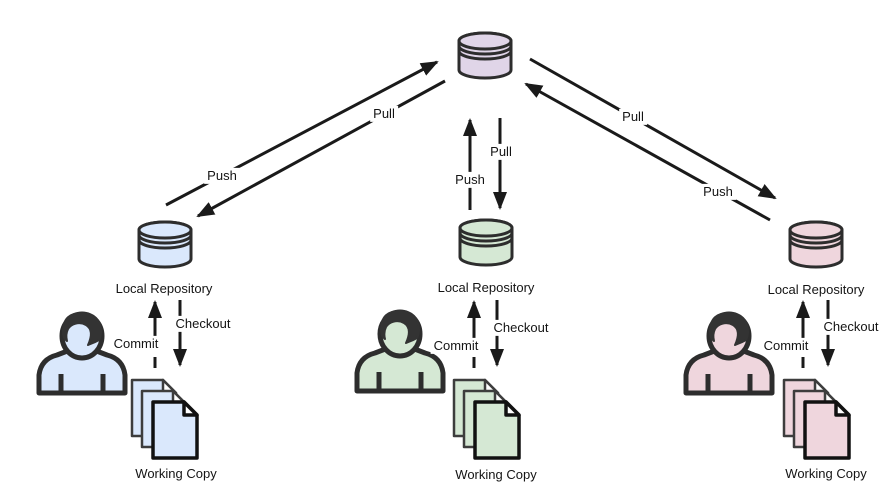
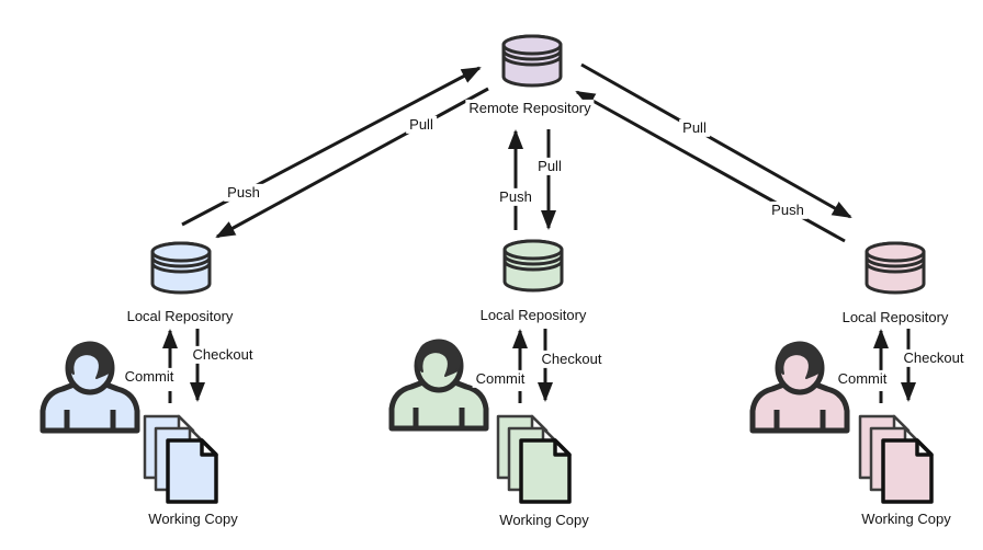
+ Remote Repository
  Local Repository
  Local Repository
  Local Repository
  Working Copy
  Working Copy
  Working Copy
  Push
  Pull
  Push
  Pull
  Push
  Pull
  Commit
  Checkout
  Commit
  Checkout
  Commit
  Checkout
